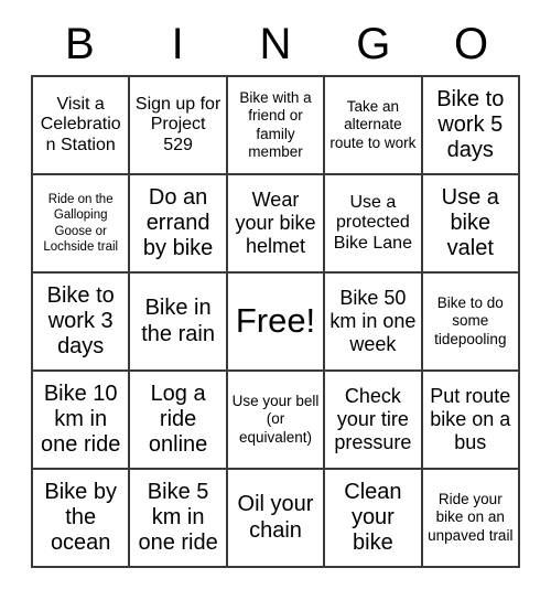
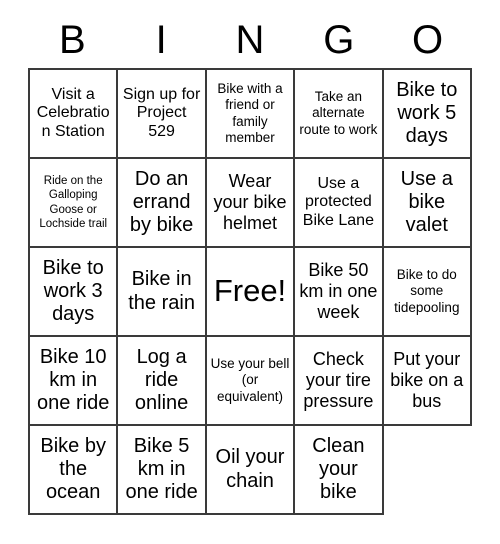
  B
  I
  N
  G
  O
  Visit a Celebration Station
  Sign up for Project 529
  Bike with a friend or family member
  Take an alternate route to work
  Bike to work 5 days
  Ride on the Galloping Goose or Lochside trail
  Do an errand by bike
  Wear your bike helmet
  Use a protected Bike Lane
  Use a bike valet
  Bike to work 3 days
  Bike in the rain
  Free!
  Bike 50 km in one week
  Bike to do some tidepooling
  Bike 10 km in one ride
  Log a ride online
  Use your bell (or equivalent)
  Check your tire pressure
- Put route bike on a bus
+ Put your bike on a bus
  Bike by the ocean
  Bike 5 km in one ride
  Oil your chain
  Clean your bike
- Ride your bike on an unpaved trail
